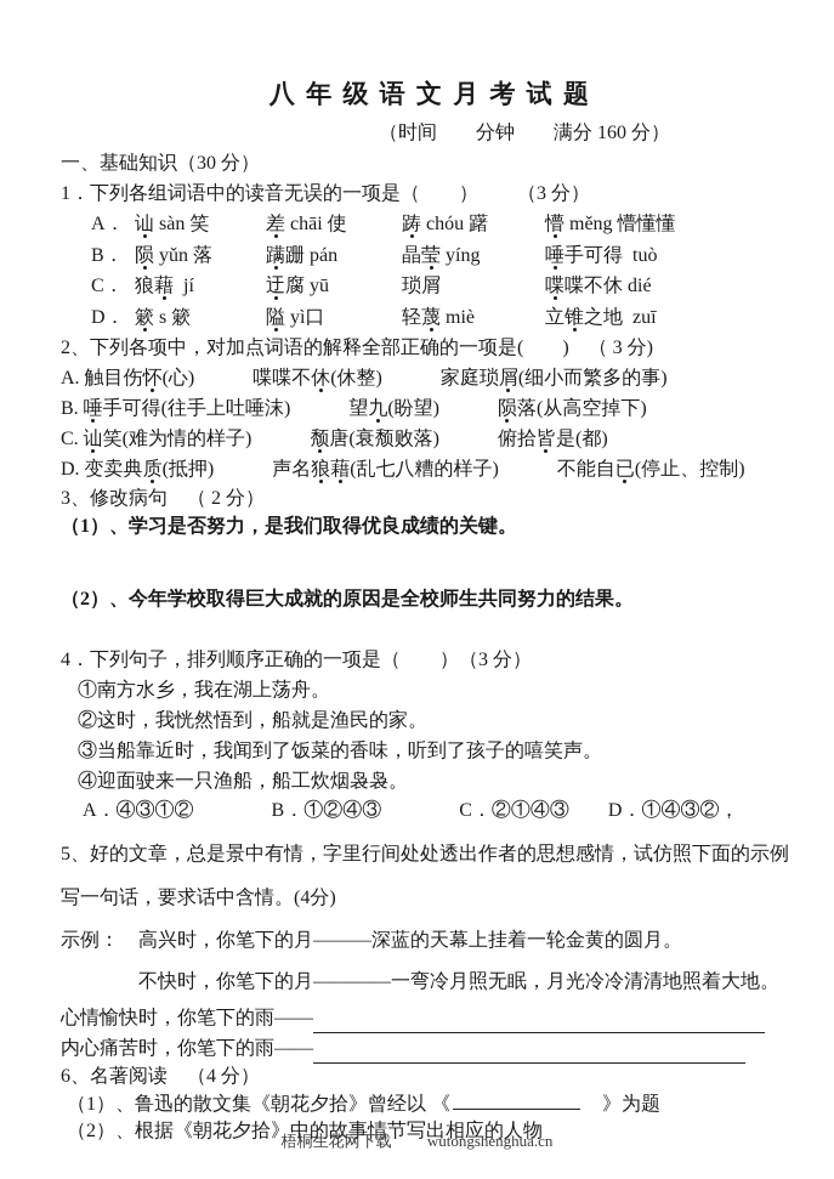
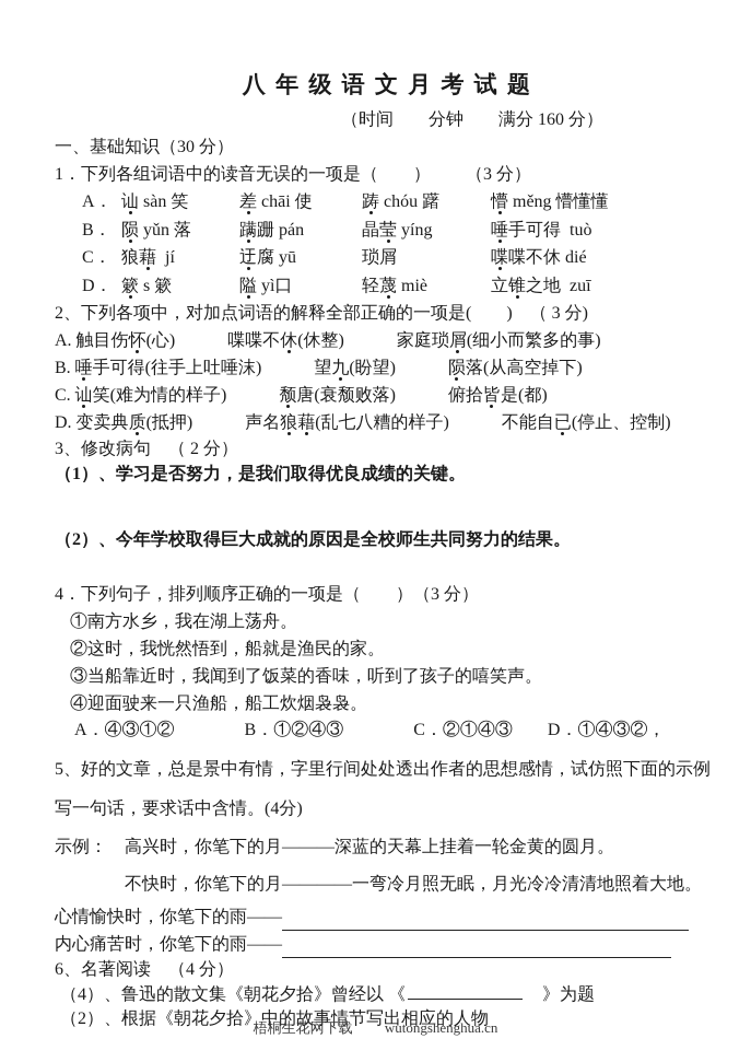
  八 年 级 语 文 月 考 试 题
  （时间 分钟 满分 160 分）
  一、基础知识（30 分）
  1．下列各组词语中的读音无误的一项是（ ） （3 分）
  A．
  讪 sàn 笑
  差 chāi 使
  踌 chóu 躇
  懵 měng 懵懂懂
  B．
  陨 yǔn 落
  蹒跚 pán
  晶莹 yíng
  唾手可得 tuò
  C．
  狼藉 jí
  迂腐 yū
  琐屑
  喋喋不休 dié
  D．
  簌 s 簌
  隘 yì口
  轻蔑 miè
  立锥之地 zuī
  2、下列各项中，对加点词语的解释全部正确的一项是( ) （ 3 分)
  A. 触目伤怀(心) 喋喋不休(休整) 家庭琐屑(细小而繁多的事)
  B. 唾手可得(往手上吐唾沫) 望九(盼望) 陨落(从高空掉下)
  C. 讪笑(难为情的样子) 颓唐(衰颓败落) 俯拾皆是(都)
  D. 变卖典质(抵押) 声名狼藉(乱七八糟的样子) 不能自已(停止、控制)
  3、修改病句 （ 2 分）
  （1）、学习是否努力，是我们取得优良成绩的关键。
  （2）、今年学校取得巨大成就的原因是全校师生共同努力的结果。
  4．下列句子，排列顺序正确的一项是（ ）（3 分）
  ①南方水乡，我在湖上荡舟。
  ②这时，我恍然悟到，船就是渔民的家。
  ③当船靠近时，我闻到了饭菜的香味，听到了孩子的嘻笑声。
  ④迎面驶来一只渔船，船工炊烟袅袅。
  A．④③①② B．①②④③ C．②①④③ D．①④③②，
  5、好的文章，总是景中有情，字里行间处处透出作者的思想感情，试仿照下面的示例写一句话，要求话中含情。(4分)
  示例： 高兴时，你笔下的月———深蓝的天幕上挂着一轮金黄的圆月。
  不快时，你笔下的月————一弯冷月照无眠，月光冷冷清清地照着大地。
  心情愉快时，你笔下的雨——
  内心痛苦时，你笔下的雨——
  6、名著阅读 （4 分）
- （1）、鲁迅的散文集《朝花夕拾》曾经以 《 》为题
+ （4）、鲁迅的散文集《朝花夕拾》曾经以 《 》为题
  （2）、根据《朝花夕拾》中的故事情节写出相应的人物
  梧桐生花网下载 wutongshenghua.cn
